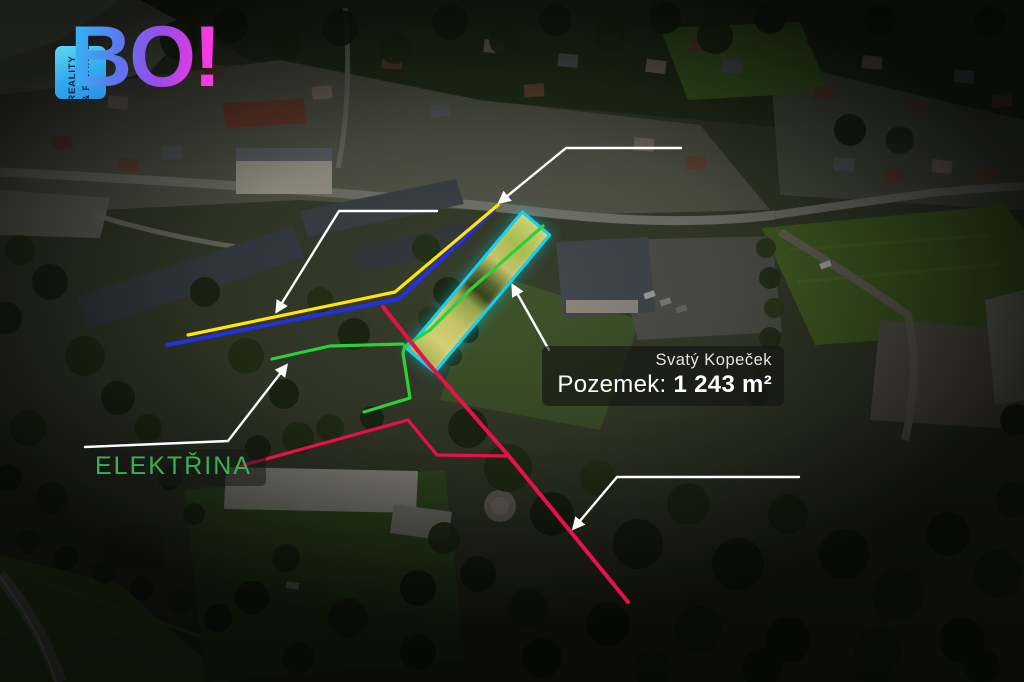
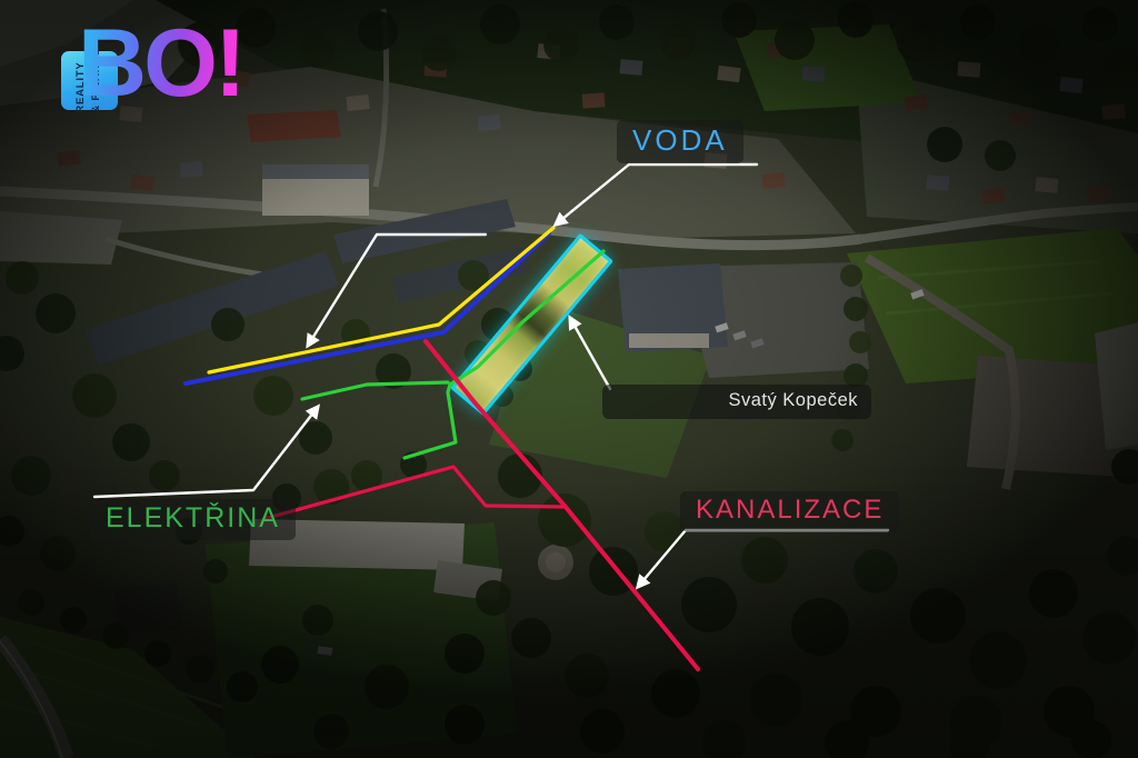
+ VODA
  ELEKTŘINA
+ KANALIZACE
  Svatý Kopeček
- Pozemek: 1 243 m²
  BO!
